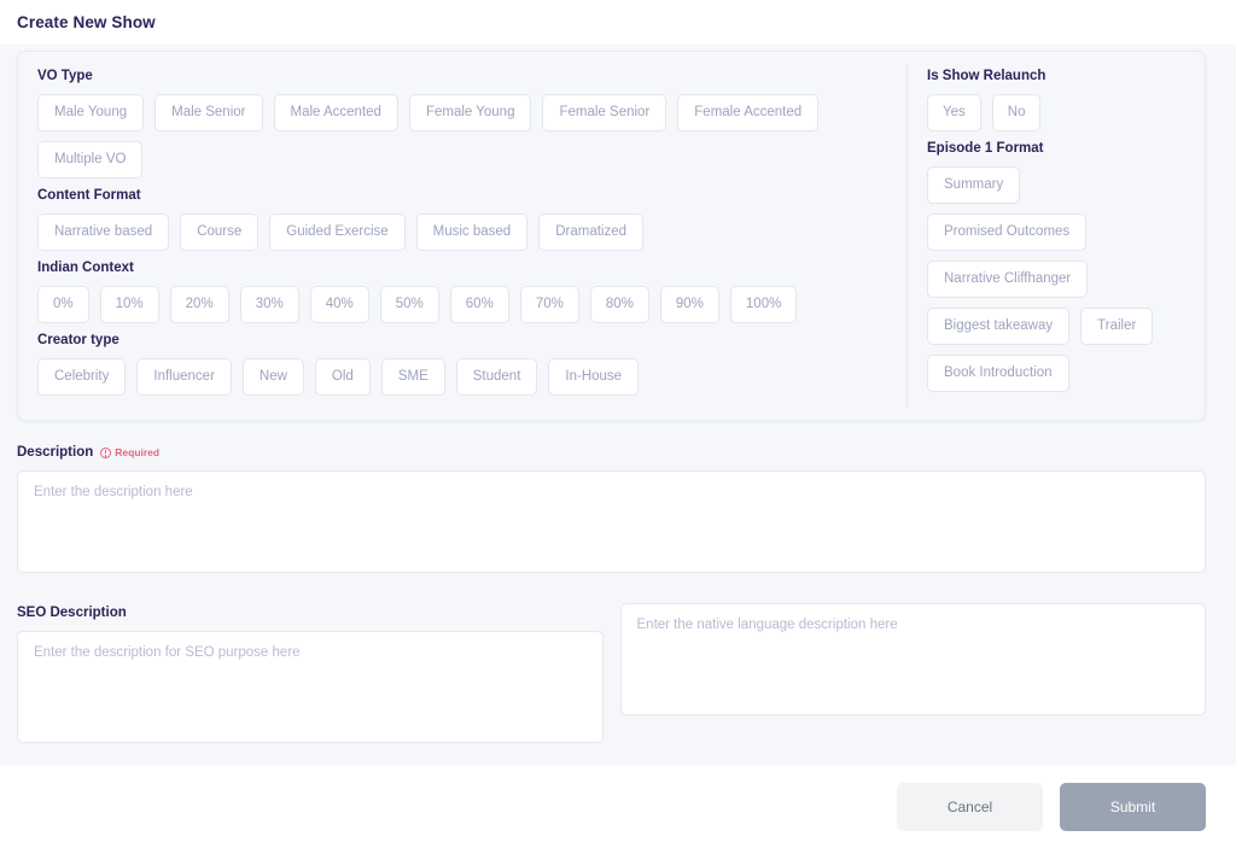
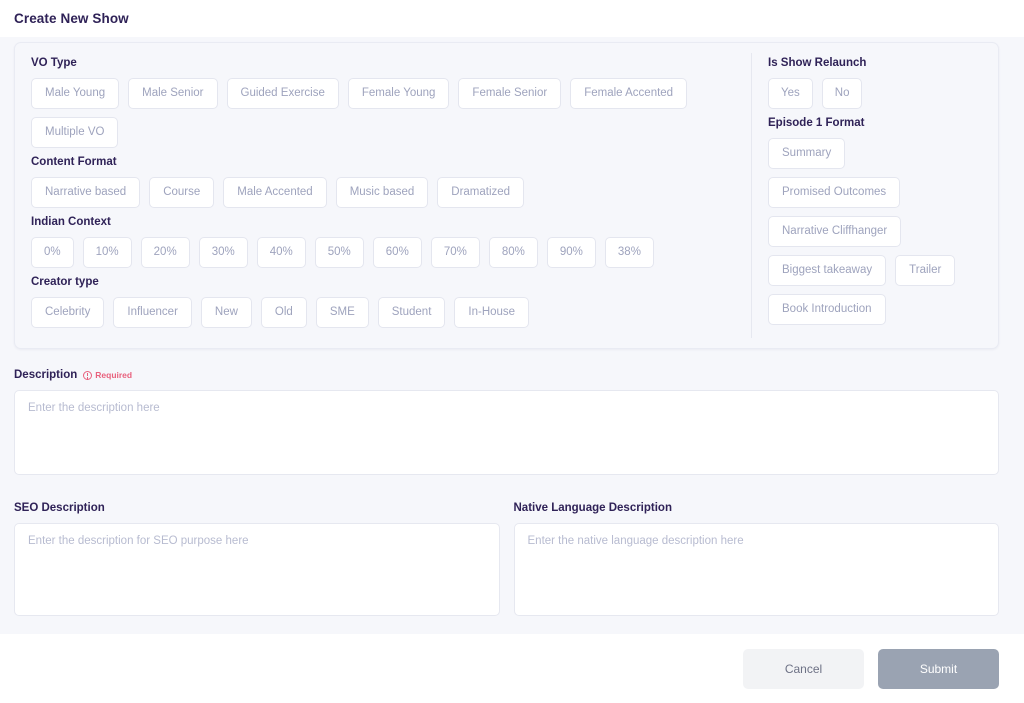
  Create New Show
  VO Type
  Male Young
  Male Senior
- Male Accented
+ Guided Exercise
  Female Young
  Female Senior
  Female Accented
  Multiple VO
  Content Format
  Narrative based
  Course
- Guided Exercise
+ Male Accented
  Music based
  Dramatized
  Indian Context
  0%
  10%
  20%
  30%
  40%
  50%
  60%
  70%
  80%
  90%
- 100%
+ 38%
  Creator type
  Celebrity
  Influencer
  New
  Old
  SME
  Student
  In-House
  Is Show Relaunch
  Yes
  No
  Episode 1 Format
  Summary
  Promised Outcomes
  Narrative Cliffhanger
  Biggest takeaway
  Trailer
  Book Introduction
  Description
  Required
  Enter the description here
  SEO Description
  Enter the description for SEO purpose here
+ Native Language Description
  Enter the native language description here
  Cancel
  Submit
